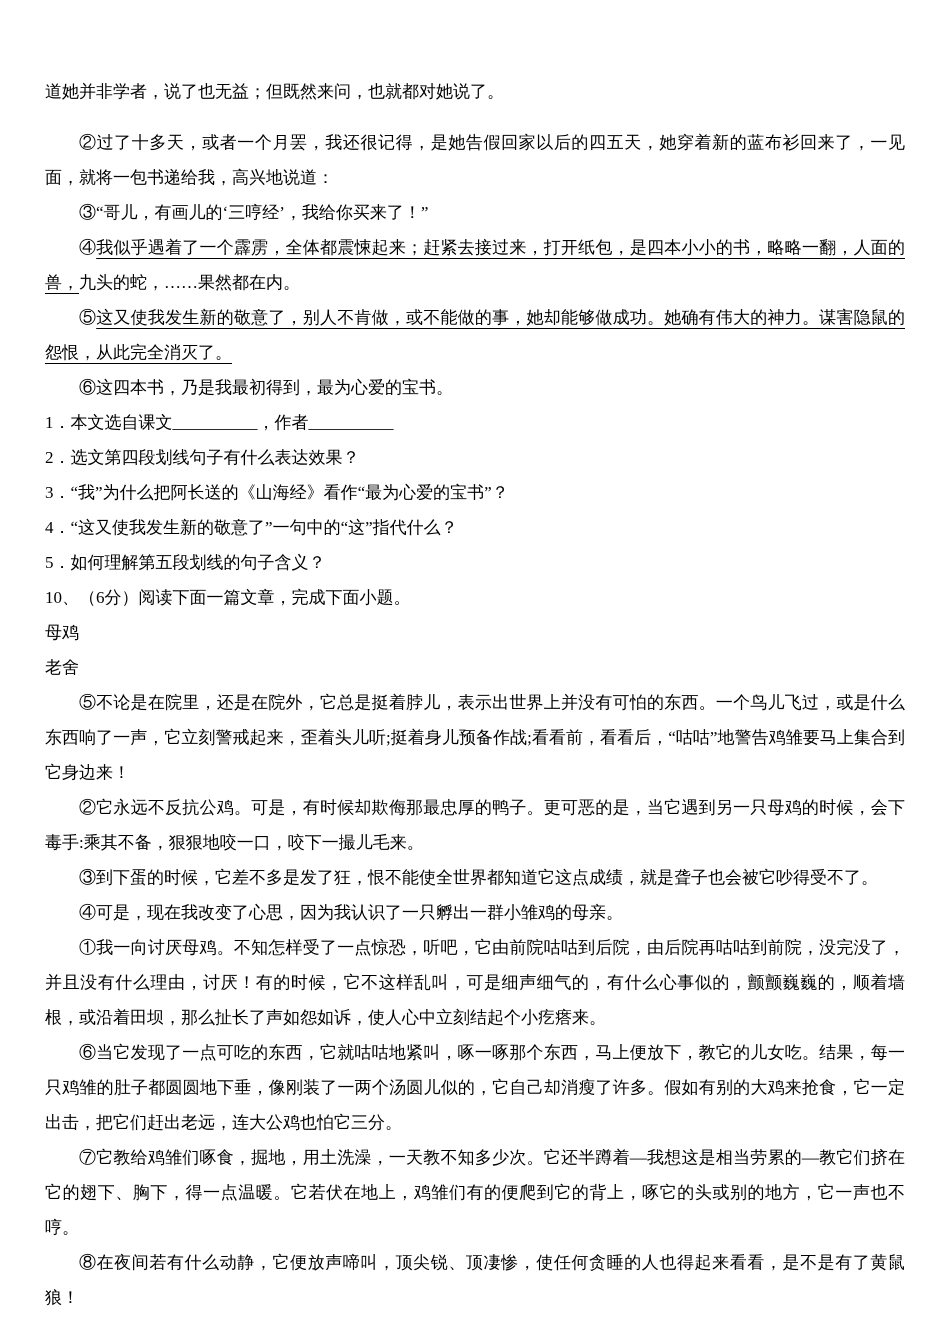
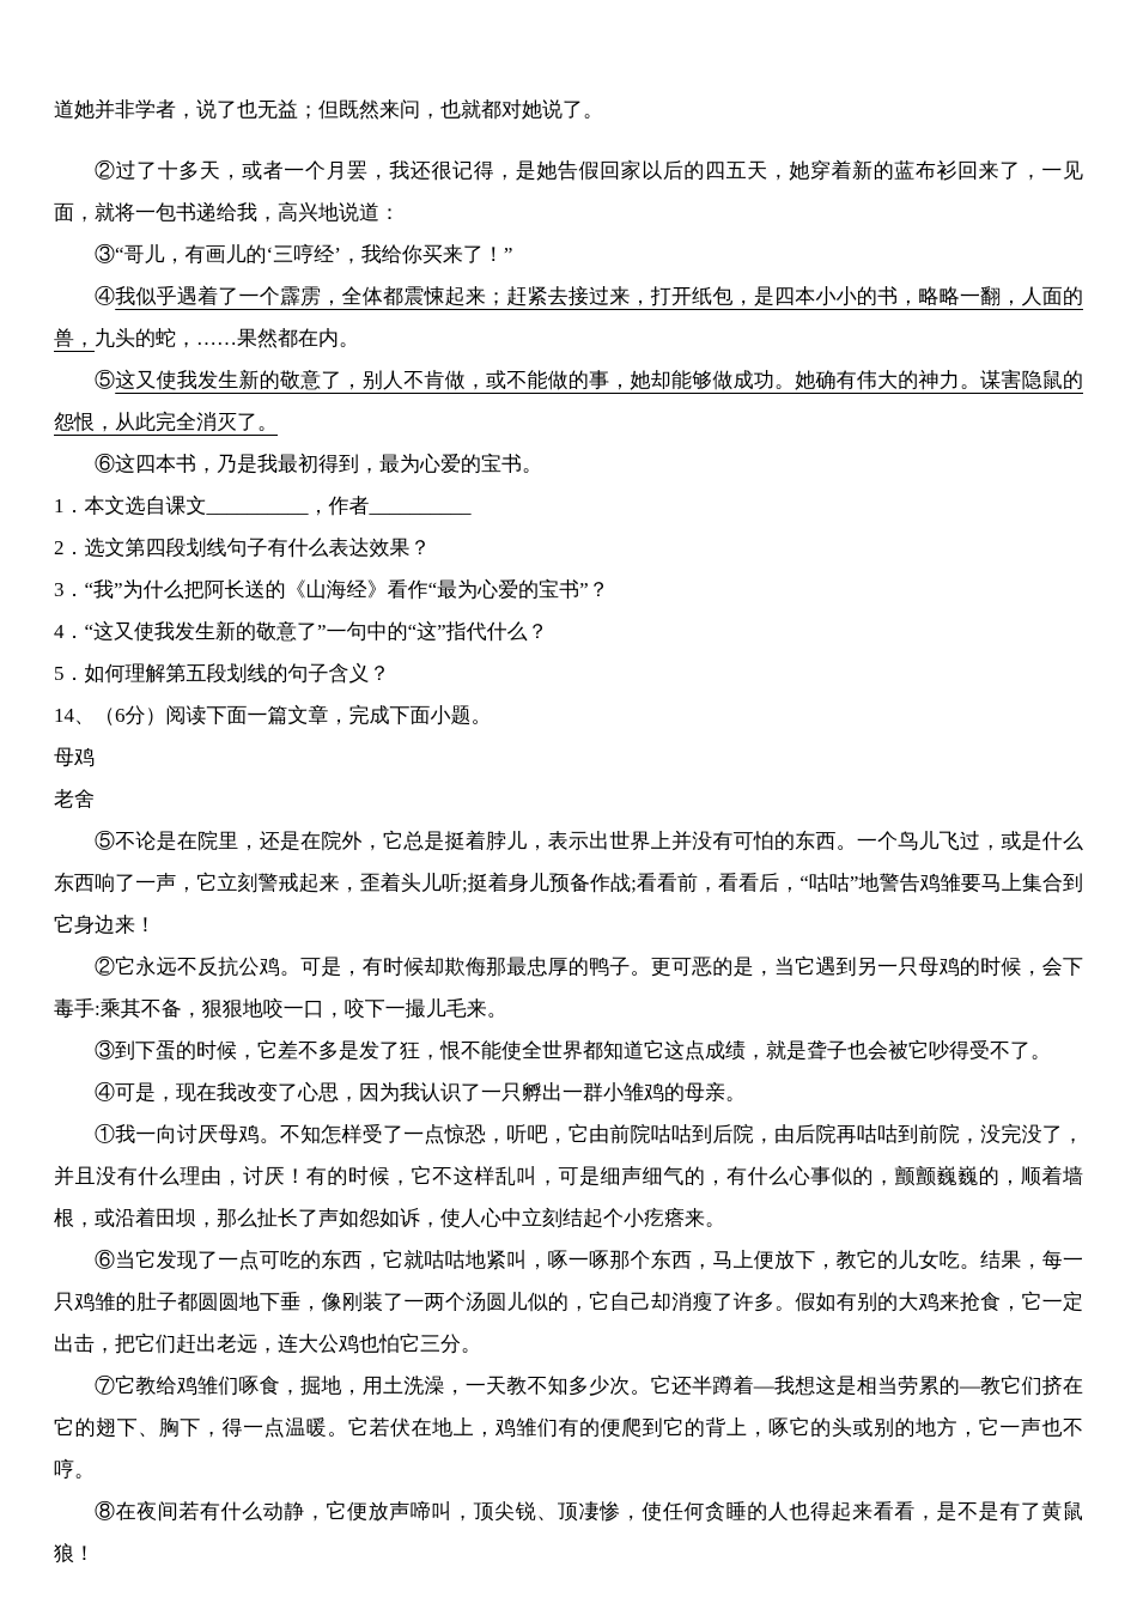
  道她并非学者，说了也无益；但既然来问，也就都对她说了。
  ②过了十多天，或者一个月罢，我还很记得，是她告假回家以后的四五天，她穿着新的蓝布衫回来了，一见面，就将一包书递给我，高兴地说道：
  ③“哥儿，有画儿的‘三哼经’，我给你买来了！”
  ④我似乎遇着了一个霹雳，全体都震悚起来；赶紧去接过来，打开纸包，是四本小小的书，略略一翻，人面的兽，九头的蛇，……果然都在内。
  ⑤这又使我发生新的敬意了，别人不肯做，或不能做的事，她却能够做成功。她确有伟大的神力。谋害隐鼠的怨恨，从此完全消灭了。
  ⑥这四本书，乃是我最初得到，最为心爱的宝书。
  1．本文选自课文__________，作者__________
  2．选文第四段划线句子有什么表达效果？
  3．“我”为什么把阿长送的《山海经》看作“最为心爱的宝书”？
  4．“这又使我发生新的敬意了”一句中的“这”指代什么？
  5．如何理解第五段划线的句子含义？
- 10、（6分）阅读下面一篇文章，完成下面小题。
+ 14、（6分）阅读下面一篇文章，完成下面小题。
  母鸡
  老舍
  ⑤不论是在院里，还是在院外，它总是挺着脖儿，表示出世界上并没有可怕的东西。一个鸟儿飞过，或是什么东西响了一声，它立刻警戒起来，歪着头儿听;挺着身儿预备作战;看看前，看看后，“咕咕”地警告鸡雏要马上集合到它身边来！
  ②它永远不反抗公鸡。可是，有时候却欺侮那最忠厚的鸭子。更可恶的是，当它遇到另一只母鸡的时候，会下毒手:乘其不备，狠狠地咬一口，咬下一撮儿毛来。
  ③到下蛋的时候，它差不多是发了狂，恨不能使全世界都知道它这点成绩，就是聋子也会被它吵得受不了。
  ④可是，现在我改变了心思，因为我认识了一只孵出一群小雏鸡的母亲。
  ①我一向讨厌母鸡。不知怎样受了一点惊恐，听吧，它由前院咕咕到后院，由后院再咕咕到前院，没完没了，并且没有什么理由，讨厌！有的时候，它不这样乱叫，可是细声细气的，有什么心事似的，颤颤巍巍的，顺着墙根，或沿着田坝，那么扯长了声如怨如诉，使人心中立刻结起个小疙瘩来。
  ⑥当它发现了一点可吃的东西，它就咕咕地紧叫，啄一啄那个东西，马上便放下，教它的儿女吃。结果，每一只鸡雏的肚子都圆圆地下垂，像刚装了一两个汤圆儿似的，它自己却消瘦了许多。假如有别的大鸡来抢食，它一定出击，把它们赶出老远，连大公鸡也怕它三分。
  ⑦它教给鸡雏们啄食，掘地，用土洗澡，一天教不知多少次。它还半蹲着—我想这是相当劳累的—教它们挤在它的翅下、胸下，得一点温暖。它若伏在地上，鸡雏们有的便爬到它的背上，啄它的头或别的地方，它一声也不哼。
  ⑧在夜间若有什么动静，它便放声啼叫，顶尖锐、顶凄惨，使任何贪睡的人也得起来看看，是不是有了黄鼠狼！
